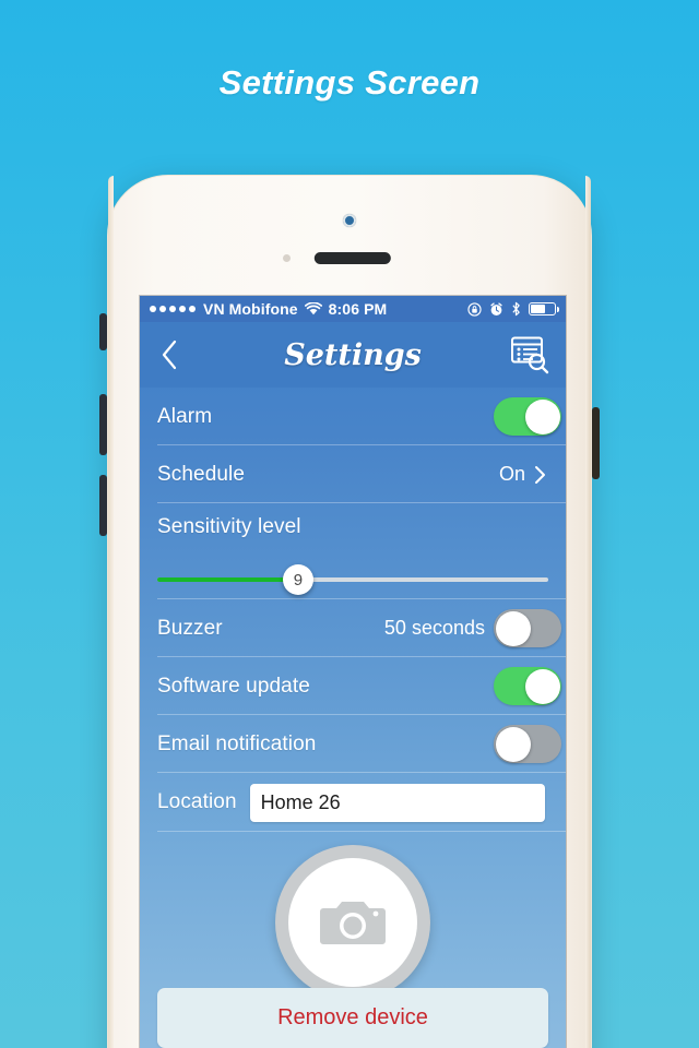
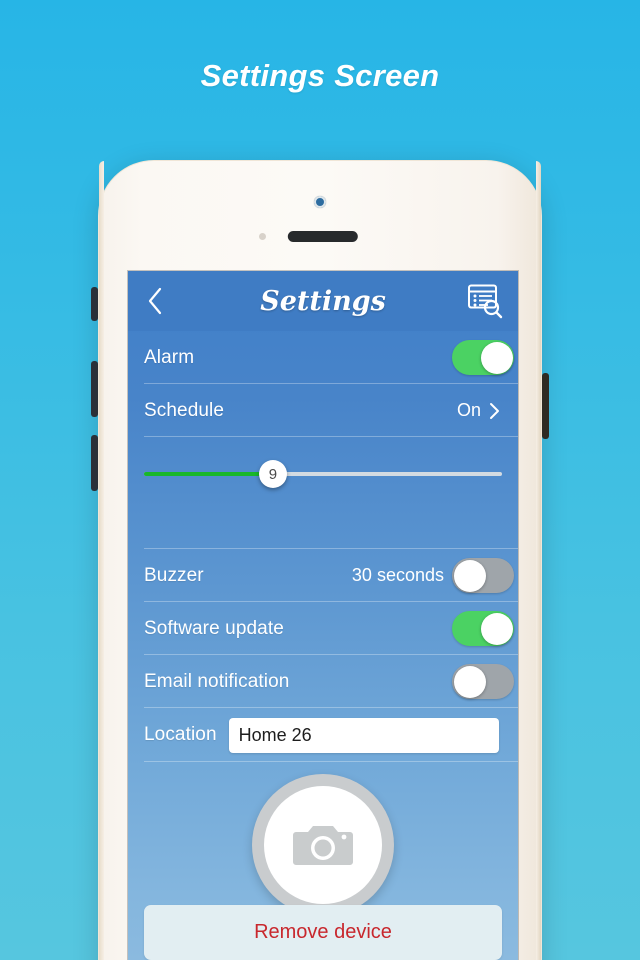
  Settings Screen
- VN Mobifone
- 8:06 PM
  Settings
  Alarm
  Schedule
  On
- Sensitivity level
  9
  Buzzer
- 50 seconds
+ 30 seconds
  Software update
  Email notification
  Location
  Home 26
  Remove device
